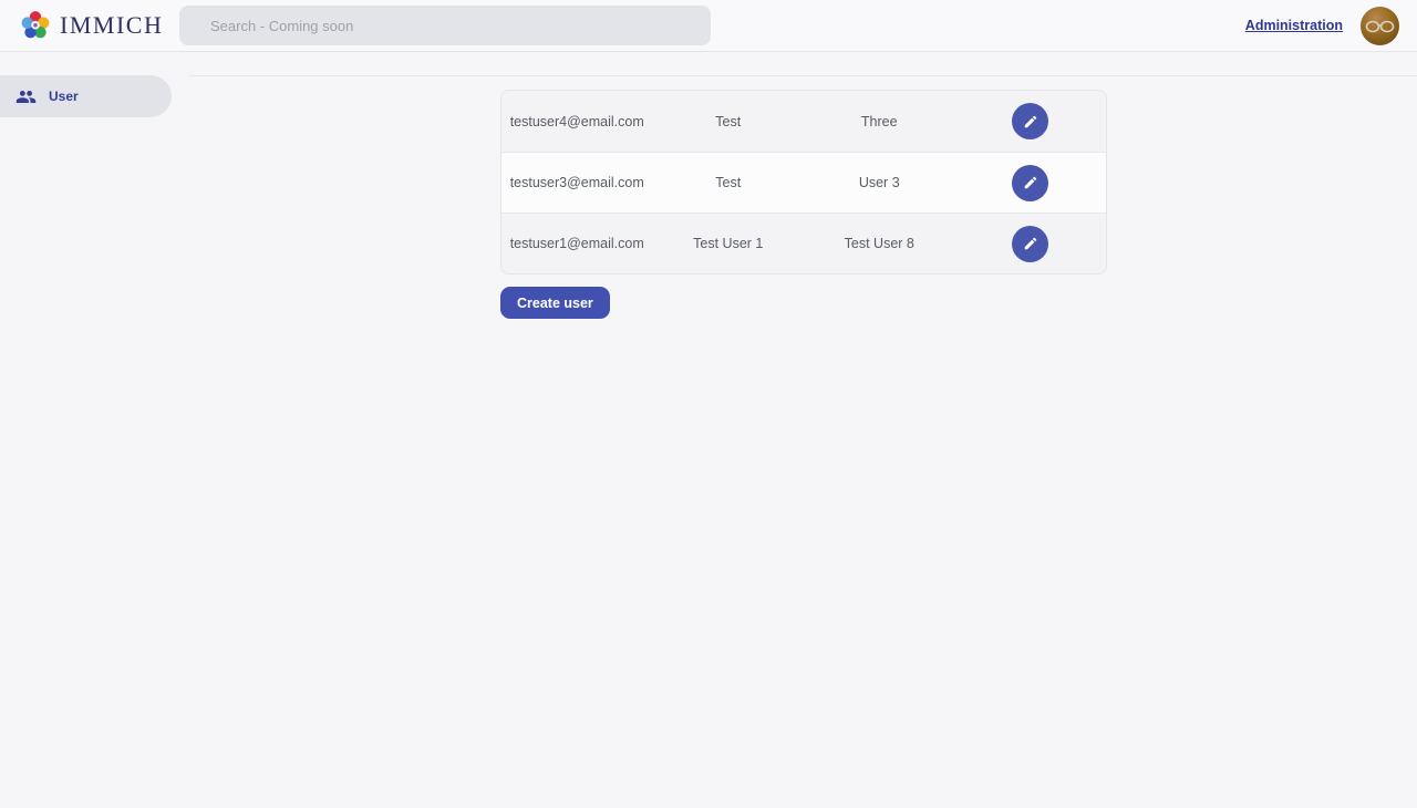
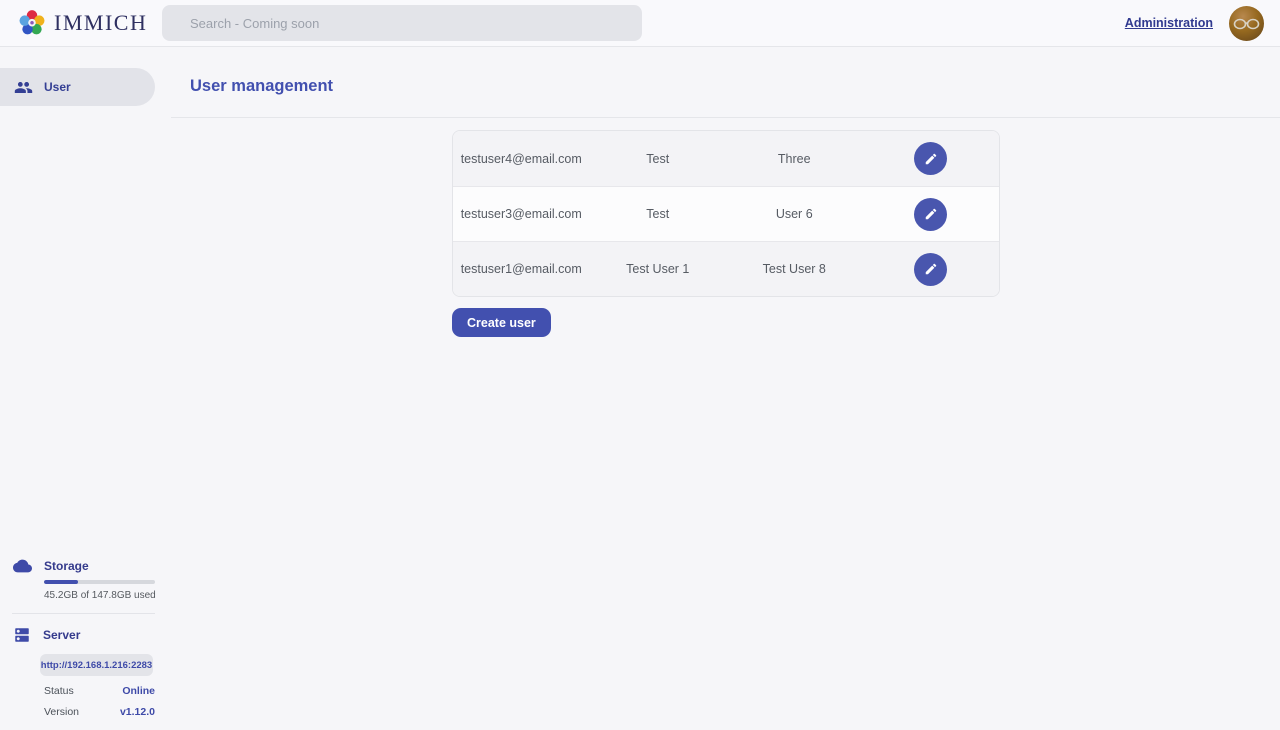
  IMMICH
  Search - Coming soon
  Administration
  User
+ Storage
+ 45.2GB of 147.8GB used
+ Server
+ http://192.168.1.216:2283
+ Status
+ Online
+ Version
+ v1.12.0
+ User management
  testuser4@email.com
  Test
  Three
  testuser3@email.com
  Test
- User 3
+ User 6
  testuser1@email.com
  Test User 1
  Test User 8
  Create user
